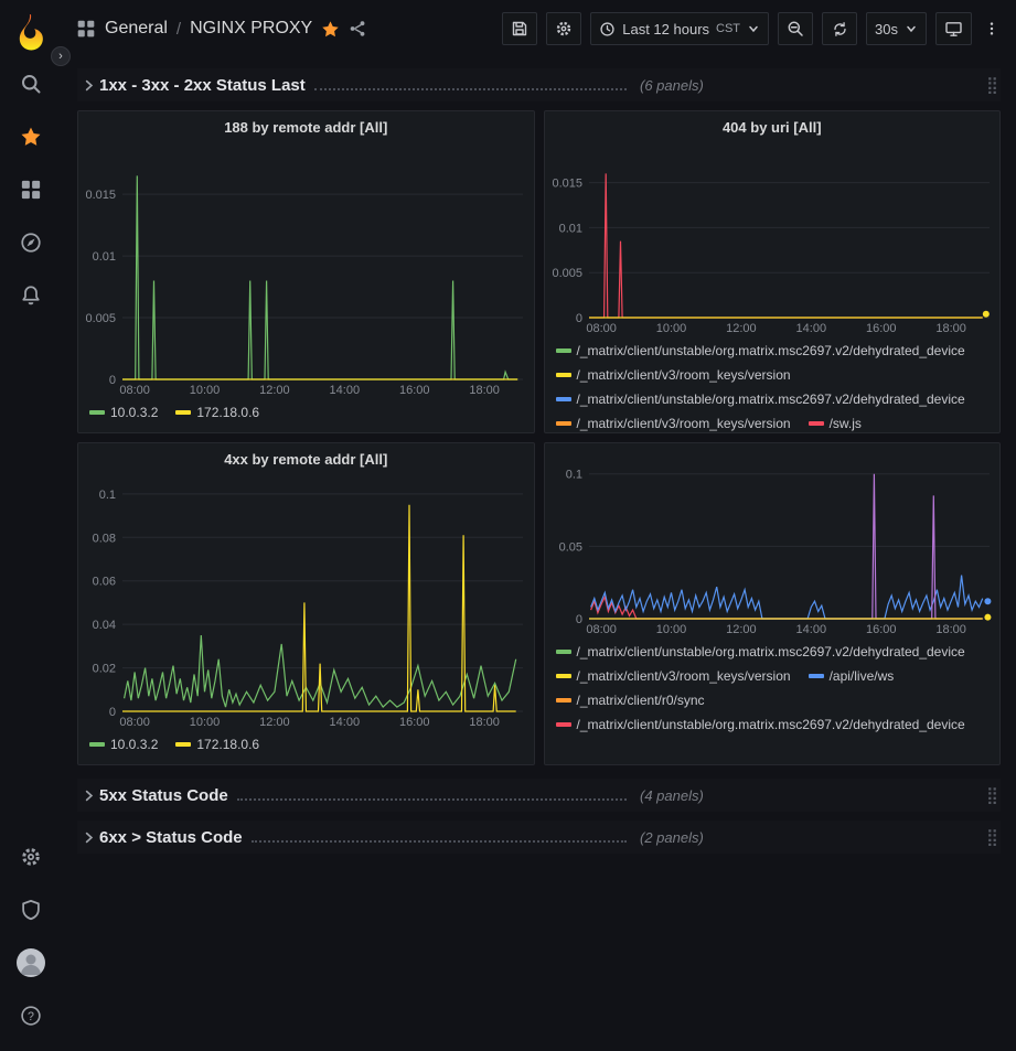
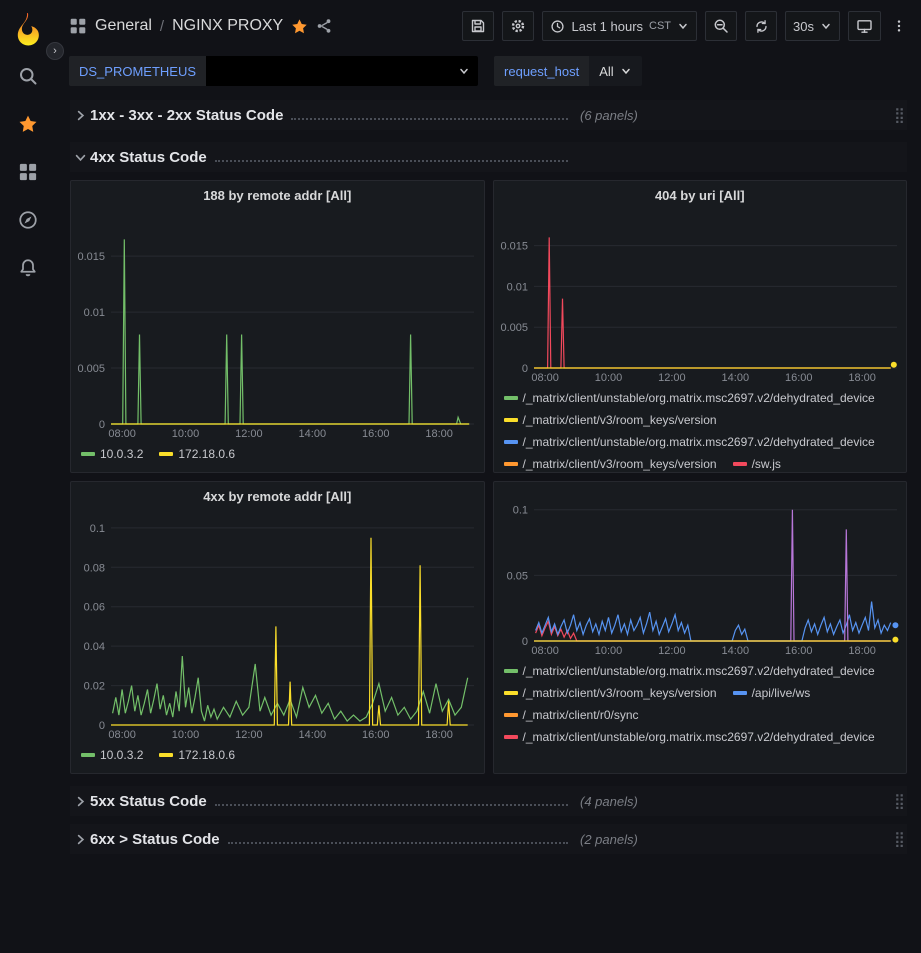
- ?
  ›
  General
  /
  NGINX PROXY
- Last 12 hours
+ Last 1 hours
  CST
  30s
+ DS_PROMETHEUS
+ request_host
+ All
- 1xx - 3xx - 2xx Status Last
+ 1xx - 3xx - 2xx Status Code
  (6 panels)
  ⣿
+ 4xx Status Code
  188 by remote addr [All]
  0
  0.005
  0.01
  0.015
  08:00
  10:00
  12:00
  14:00
  16:00
  18:00
  10.0.3.2
  172.18.0.6
  404 by uri [All]
  0
  0.005
  0.01
  0.015
  08:00
  10:00
  12:00
  14:00
  16:00
  18:00
  /_matrix/client/unstable/org.matrix.msc2697.v2/dehydrated_device
  /_matrix/client/v3/room_keys/version
  /_matrix/client/unstable/org.matrix.msc2697.v2/dehydrated_device
  /_matrix/client/v3/room_keys/version
  /sw.js
  4xx by remote addr [All]
  0
  0.02
  0.04
  0.06
  0.08
  0.1
  08:00
  10:00
  12:00
  14:00
  16:00
  18:00
  10.0.3.2
  172.18.0.6
  0
  0.05
  0.1
  08:00
  10:00
  12:00
  14:00
  16:00
  18:00
  /_matrix/client/unstable/org.matrix.msc2697.v2/dehydrated_device
  /_matrix/client/v3/room_keys/version
  /api/live/ws
  /_matrix/client/r0/sync
  /_matrix/client/unstable/org.matrix.msc2697.v2/dehydrated_device
  5xx Status Code
  (4 panels)
  ⣿
  6xx > Status Code
  (2 panels)
  ⣿
